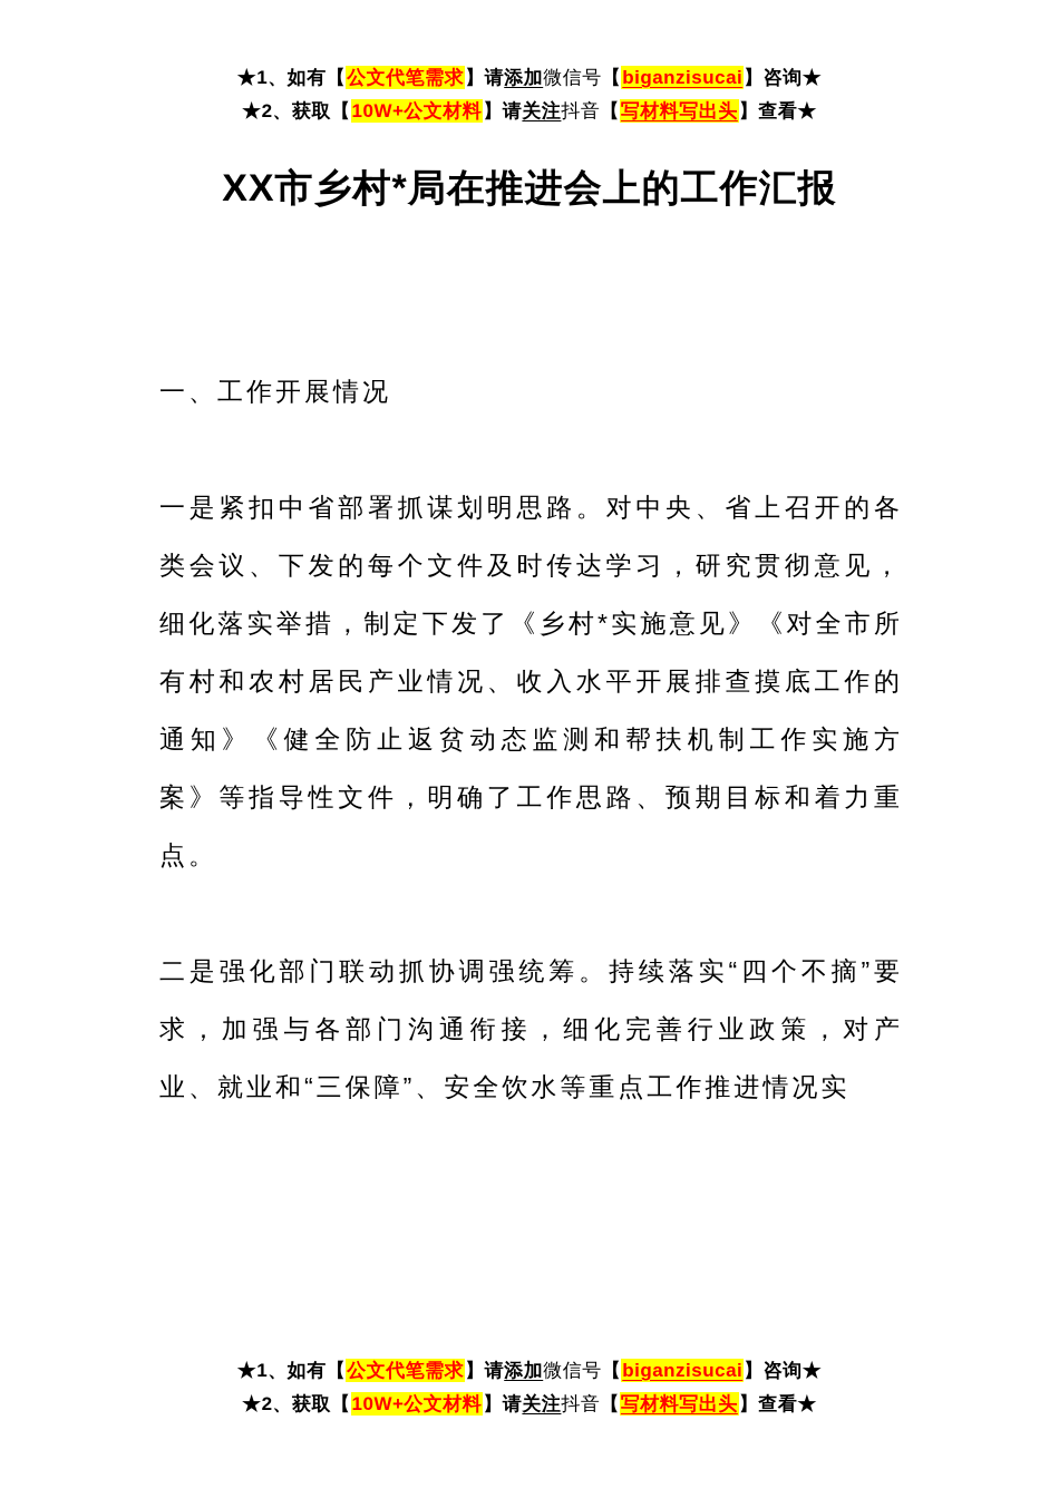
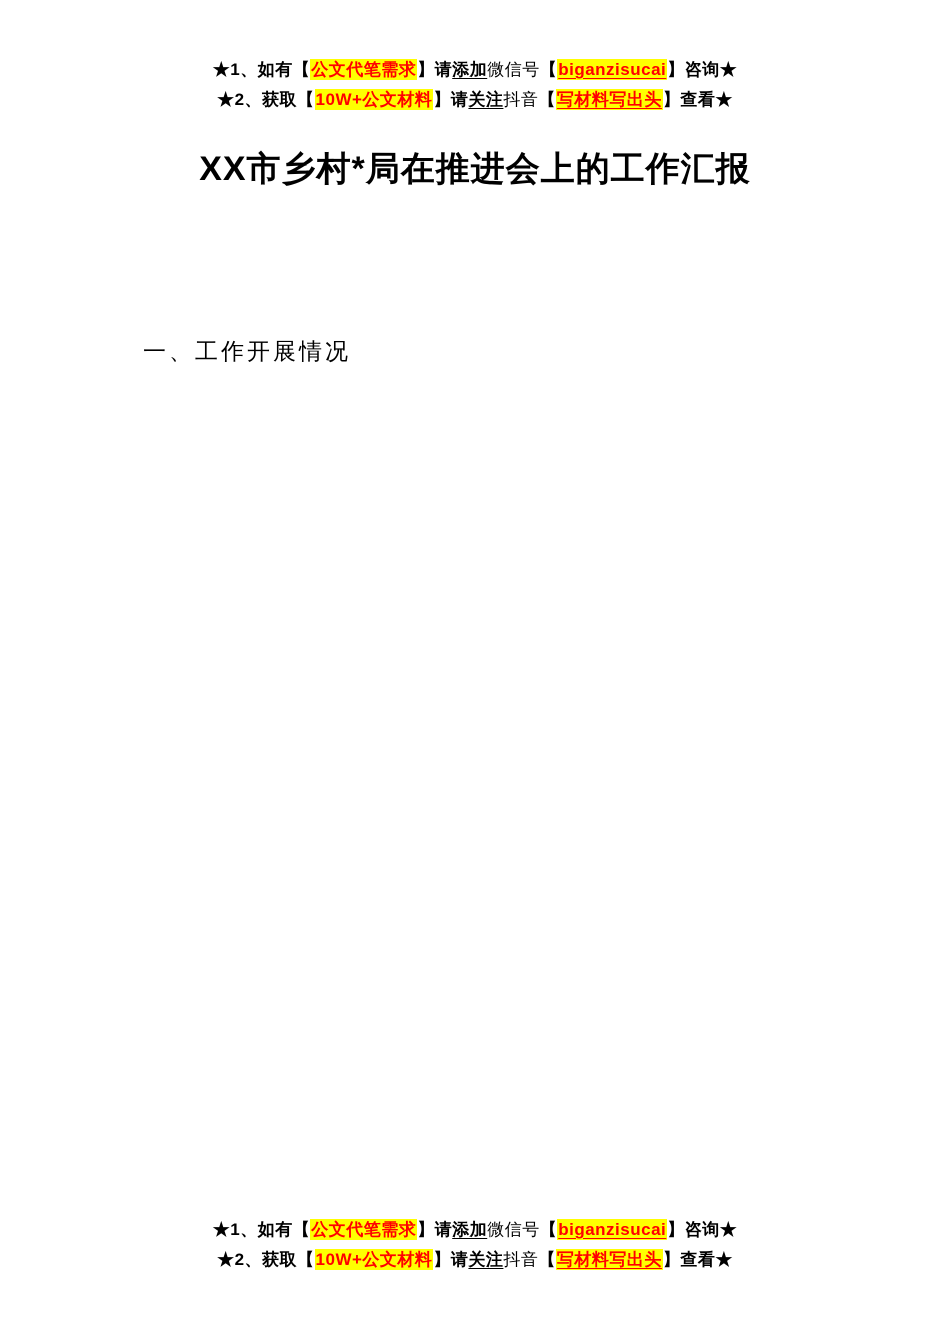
  ★1、如有【公文代笔需求】请添加微信号【biganzisucai】咨询★
  ★2、获取【10W+公文材料】请关注抖音【写材料写出头】查看★
  XX市乡村*局在推进会上的工作汇报
  一、工作开展情况
- 一是紧扣中省部署抓谋划明思路。对中央、省上召开的各类会议、下发的每个文件及时传达学习，研究贯彻意见，细化落实举措，制定下发了《乡村*实施意见》《对全市所有村和农村居民产业情况、收入水平开展排查摸底工作的通知》《健全防止返贫动态监测和帮扶机制工作实施方案》等指导性文件，明确了工作思路、预期目标和着力重点。
- 二是强化部门联动抓协调强统筹。持续落实“四个不摘”要求，加强与各部门沟通衔接，细化完善行业政策，对产业、就业和“三保障”、安全饮水等重点工作推进情况实
  ★1、如有【公文代笔需求】请添加微信号【biganzisucai】咨询★
  ★2、获取【10W+公文材料】请关注抖音【写材料写出头】查看★
